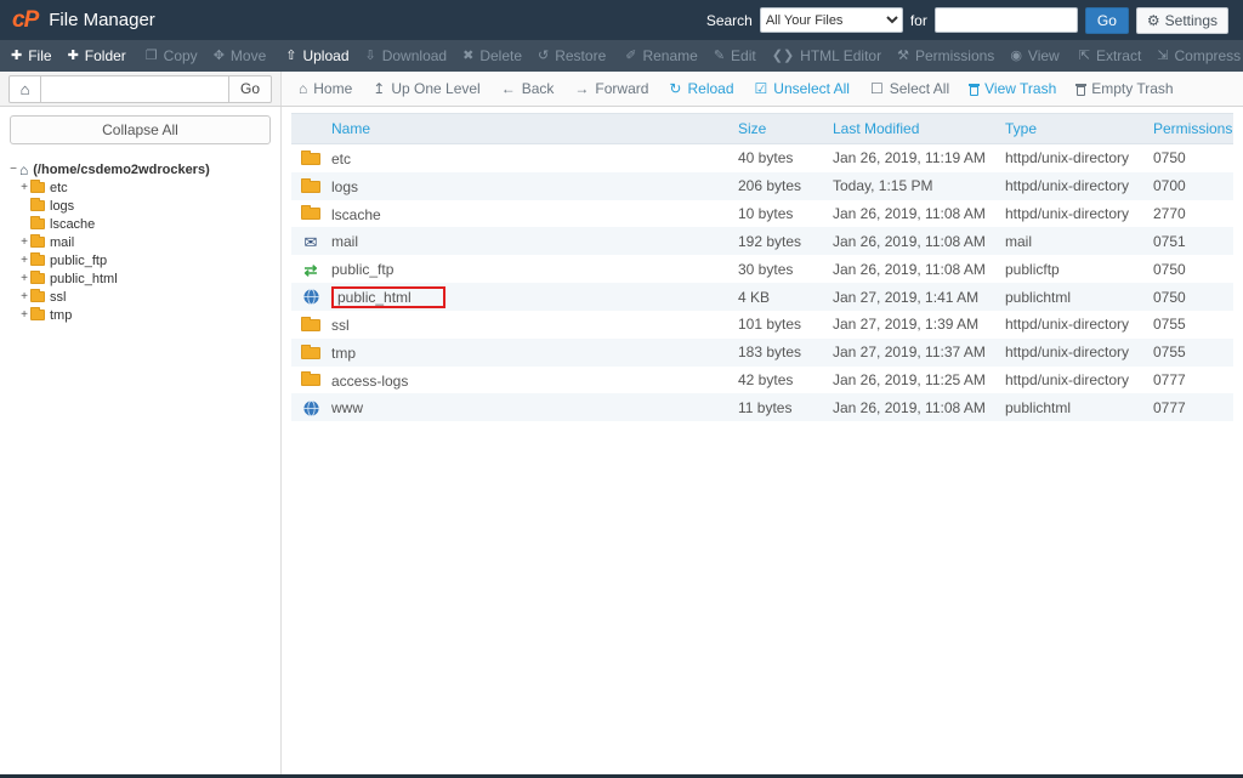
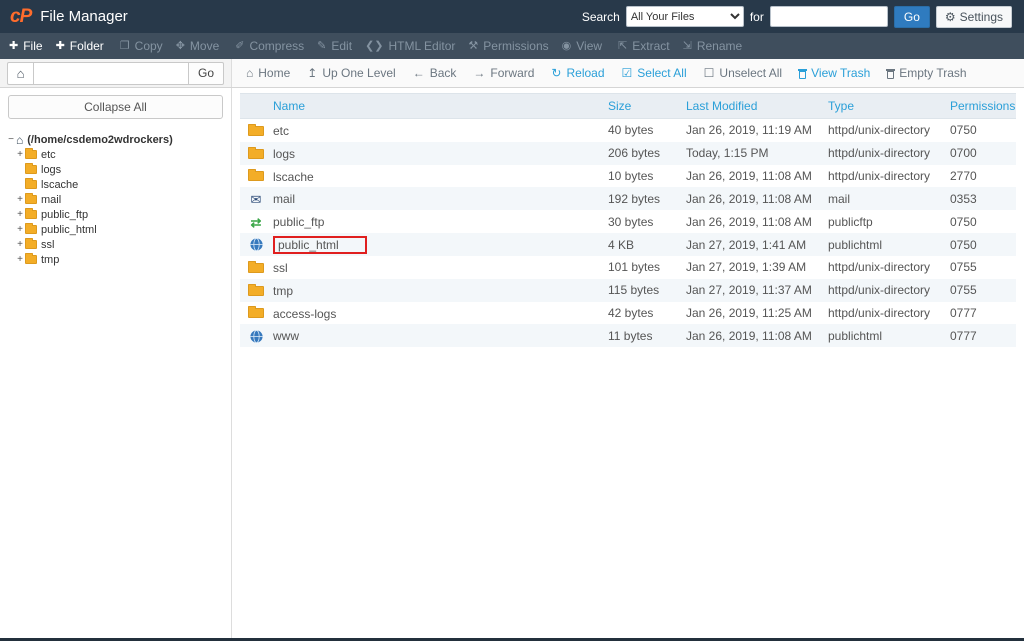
  cP
  File Manager
  Search
  All Your Files
  for
  Go
  ⚙
  Settings
  ✚
  File
  ✚
  Folder
  ❐
  Copy
  ✥
  Move
- ⇧
- Upload
- ⇩
- Download
- ✖
- Delete
- ↺
- Restore
  ✐
- Rename
+ Compress
  ✎
  Edit
  ❮❯
  HTML Editor
  ⚒
  Permissions
  ◉
  View
  ⇱
  Extract
  ⇲
- Compress
+ Rename
  ⌂
  Go
  ⌂
  Home
  ↥
  Up One Level
  ←
  Back
  →
  Forward
  ↻
  Reload
  ☑
- Unselect All
+ Select All
  ☐
- Select All
+ Unselect All
  View Trash
  Empty Trash
  Collapse All
  −
  ⌂
  (/home/csdemo2wdrockers)
  +
  etc
  logs
  lscache
  +
  mail
  +
  public_ftp
  +
  public_html
  +
  ssl
  +
  tmp
  Name	Size	Last Modified	Type	Permissions
  etc	40 bytes	Jan 26, 2019, 11:19 AM	httpd/unix-directory	0750
  logs	206 bytes	Today, 1:15 PM	httpd/unix-directory	0700
  lscache	10 bytes	Jan 26, 2019, 11:08 AM	httpd/unix-directory	2770
- ✉ mail	192 bytes	Jan 26, 2019, 11:08 AM	mail	0751
+ ✉ mail	192 bytes	Jan 26, 2019, 11:08 AM	mail	0353
  ⇄ public_ftp	30 bytes	Jan 26, 2019, 11:08 AM	publicftp	0750
  public_html	4 KB	Jan 27, 2019, 1:41 AM	publichtml	0750
  ssl	101 bytes	Jan 27, 2019, 1:39 AM	httpd/unix-directory	0755
- tmp	183 bytes	Jan 27, 2019, 11:37 AM	httpd/unix-directory	0755
+ tmp	115 bytes	Jan 27, 2019, 11:37 AM	httpd/unix-directory	0755
  access-logs	42 bytes	Jan 26, 2019, 11:25 AM	httpd/unix-directory	0777
  www	11 bytes	Jan 26, 2019, 11:08 AM	publichtml	0777
